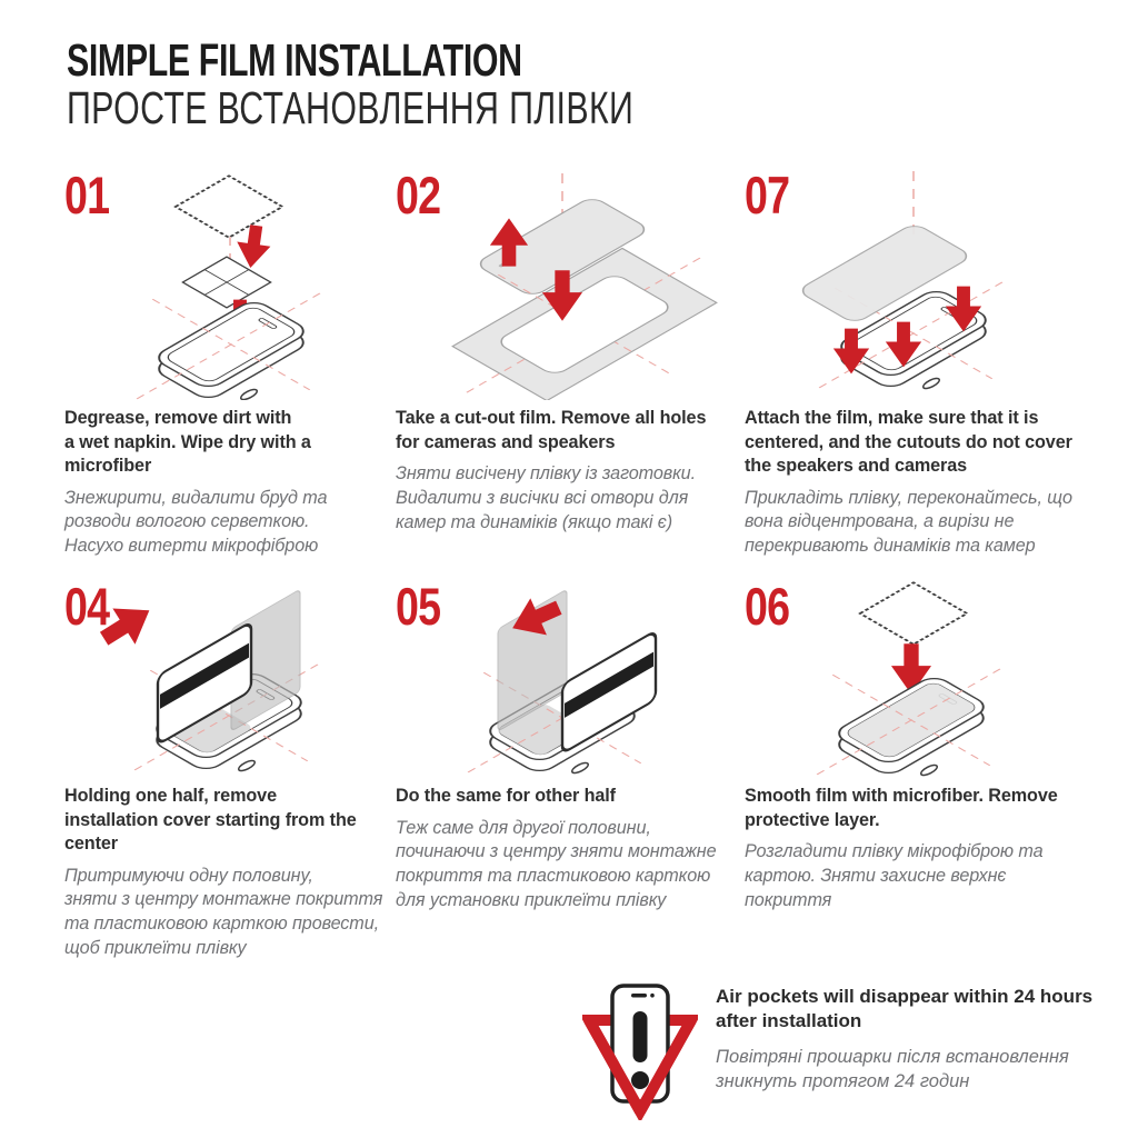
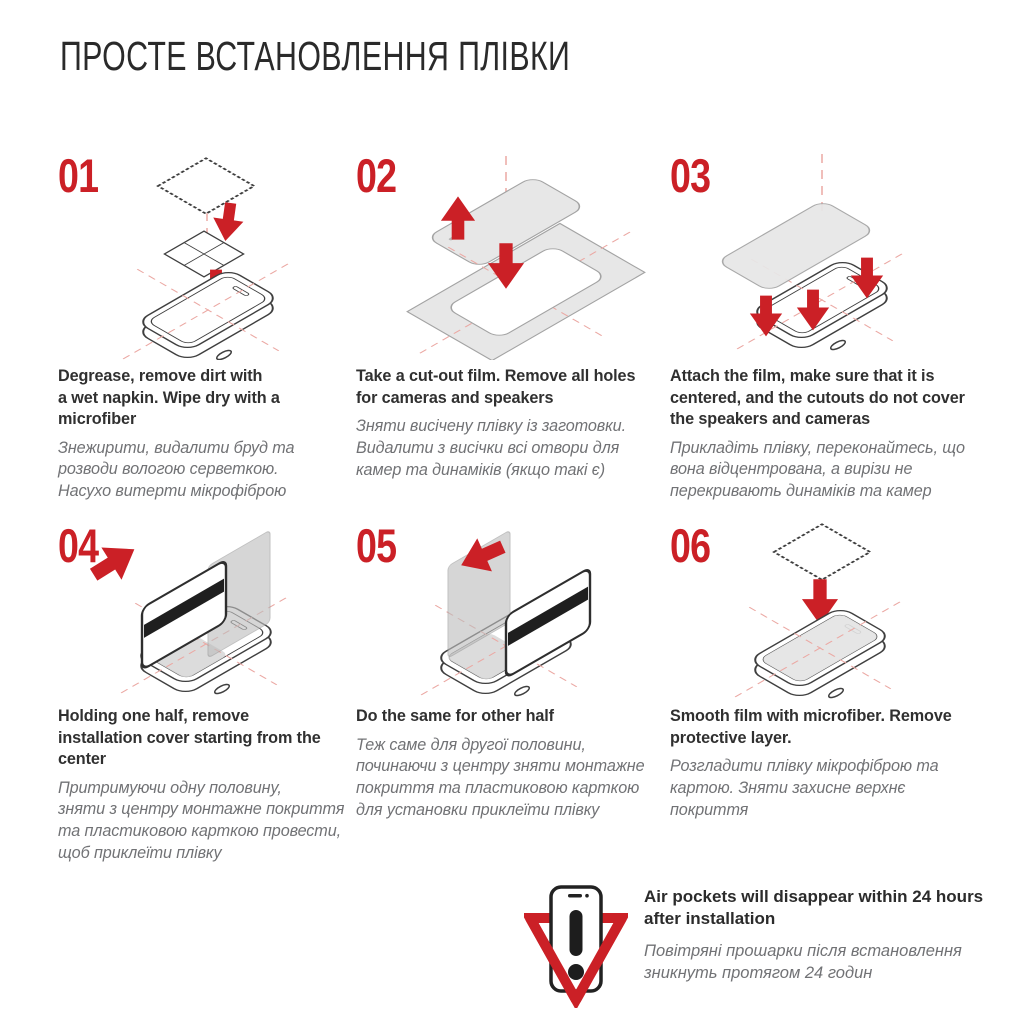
- SIMPLE FILM INSTALLATION
  ПРОСТЕ ВСТАНОВЛЕННЯ ПЛІВКИ
  01
  Degrease, remove dirt with
  a wet napkin. Wipe dry with a
  microfiber
  Знежирити, видалити бруд та
  розводи вологою серветкою.
  Насухо витерти мікрофіброю
  02
  Take a cut-out film. Remove all holes
  for cameras and speakers
  Зняти висічену плівку із заготовки.
  Видалити з висічки всі отвори для
  камер та динаміків (якщо такі є)
- 07
+ 03
  Attach the film, make sure that it is
  centered, and the cutouts do not cover
  the speakers and cameras
  Прикладіть плівку, переконайтесь, що
  вона відцентрована, а вирізи не
  перекривають динаміків та камер
  04
  Holding one half, remove
  installation cover starting from the
  center
  Притримуючи одну половину,
  зняти з центру монтажне покриття
  та пластиковою карткою провести,
  щоб приклеїти плівку
  05
  Do the same for other half
  Теж саме для другої половини,
  починаючи з центру зняти монтажне
  покриття та пластиковою карткою
  для установки приклеїти плівку
  06
  Smooth film with microfiber. Remove
  protective layer.
  Розгладити плівку мікрофіброю та
  картою. Зняти захисне верхнє
  покриття
  Air pockets will disappear within 24 hours
  after installation
  Повітряні прошарки після встановлення
  зникнуть протягом 24 годин
